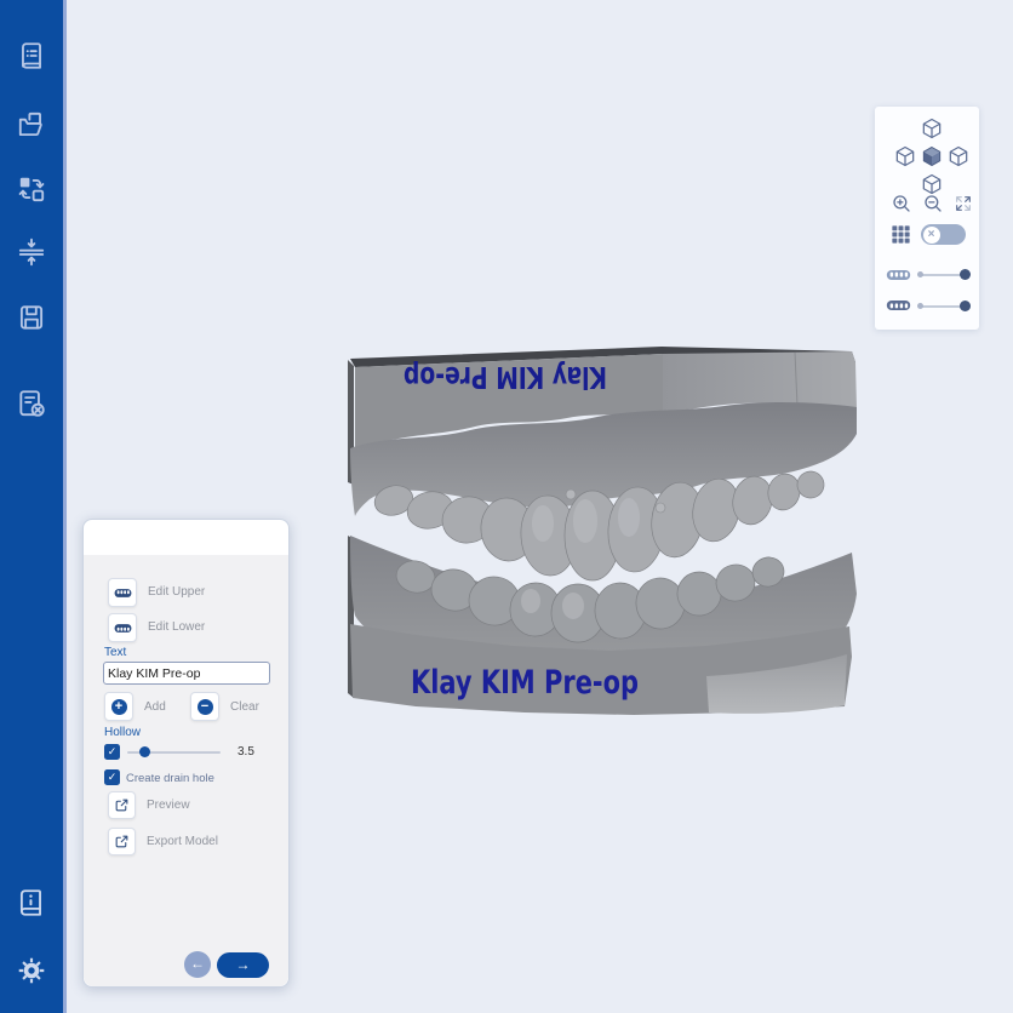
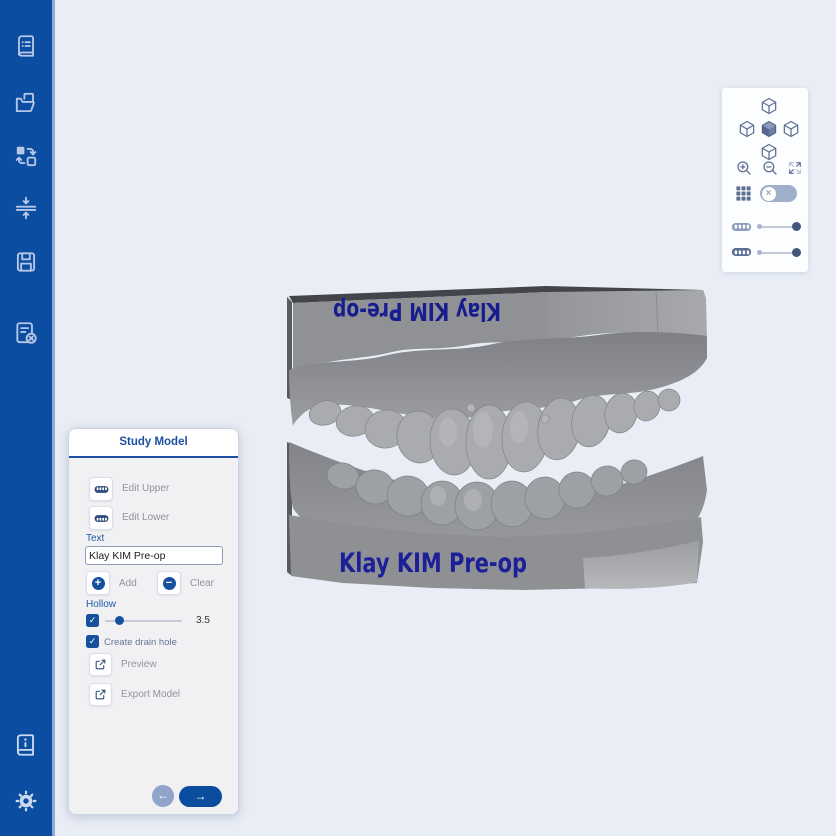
  Klay KIM Pre-op
  ×
+ Study Model
  Edit Upper
  Edit Lower
  Text
  Klay KIM Pre-op
  +
  Add
  −
  Clear
  Hollow
  ✓
  3.5
  ✓
  Create drain hole
  Preview
  Export Model
  ←
  →
